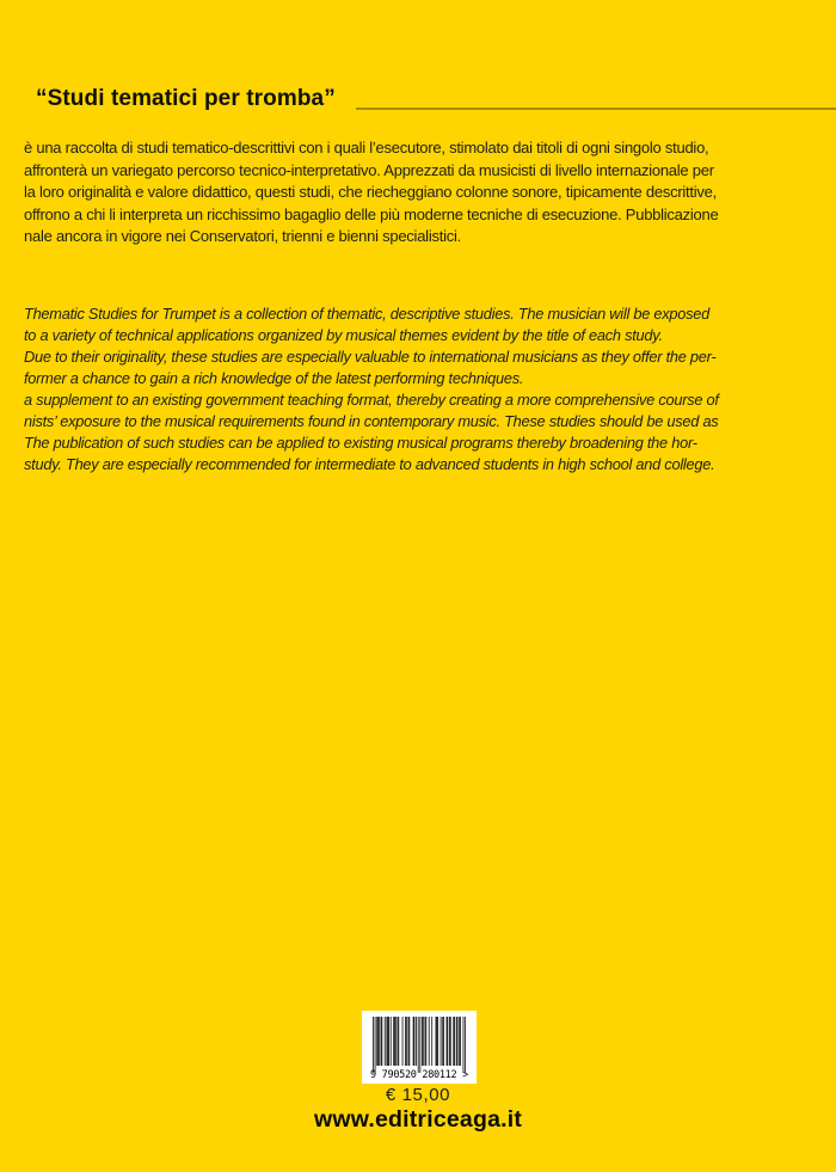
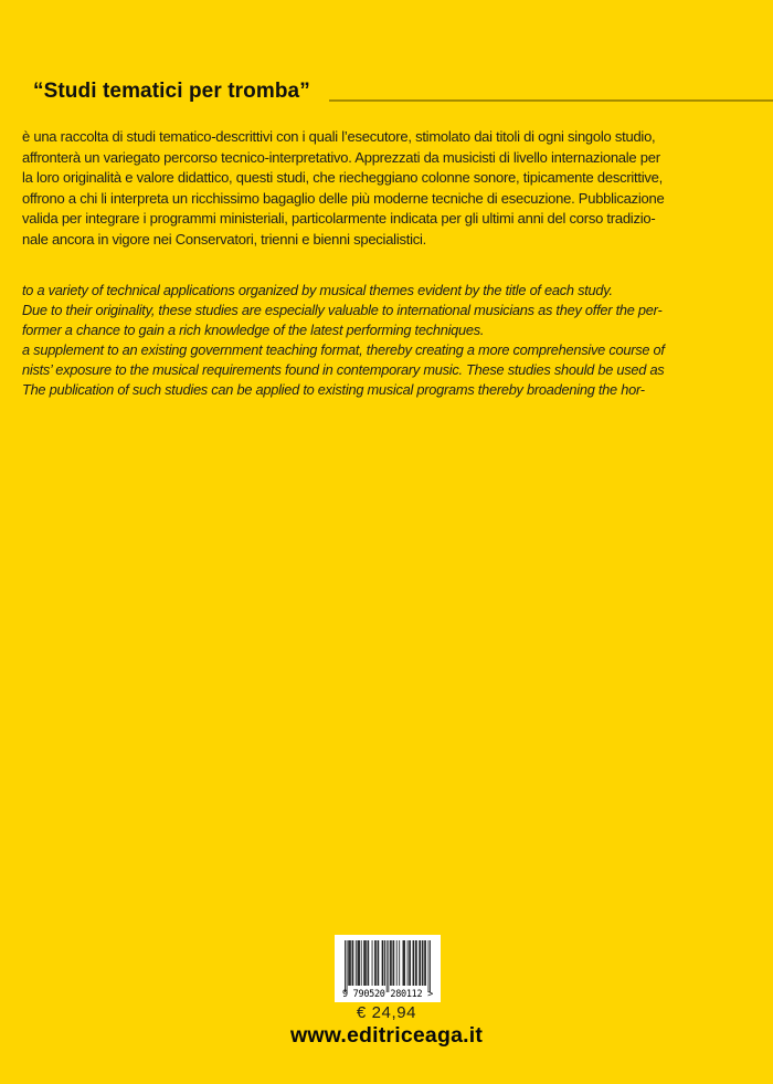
  “Studi tematici per tromba”
  è una raccolta di studi tematico-descrittivi con i quali l’esecutore, stimolato dai titoli di ogni singolo studio,
  affronterà un variegato percorso tecnico-interpretativo. Apprezzati da musicisti di livello internazionale per
  la loro originalità e valore didattico, questi studi, che riecheggiano colonne sonore, tipicamente descrittive,
  offrono a chi li interpreta un ricchissimo bagaglio delle più moderne tecniche di esecuzione. Pubblicazione
+ valida per integrare i programmi ministeriali, particolarmente indicata per gli ultimi anni del corso tradizio-
  nale ancora in vigore nei Conservatori, trienni e bienni specialistici.
- Thematic Studies for Trumpet is a collection of thematic, descriptive studies. The musician will be exposed
  to a variety of technical applications organized by musical themes evident by the title of each study.
  Due to their originality, these studies are especially valuable to international musicians as they offer the per-
  former a chance to gain a rich knowledge of the latest performing techniques.
  a supplement to an existing government teaching format, thereby creating a more comprehensive course of
  nists’ exposure to the musical requirements found in contemporary music. These studies should be used as
  The publication of such studies can be applied to existing musical programs thereby broadening the hor-
- study. They are especially recommended for intermediate to advanced students in high school and college.
  9 790520 280112 >
- € 15,00
+ € 24,94
  www.editriceaga.it
